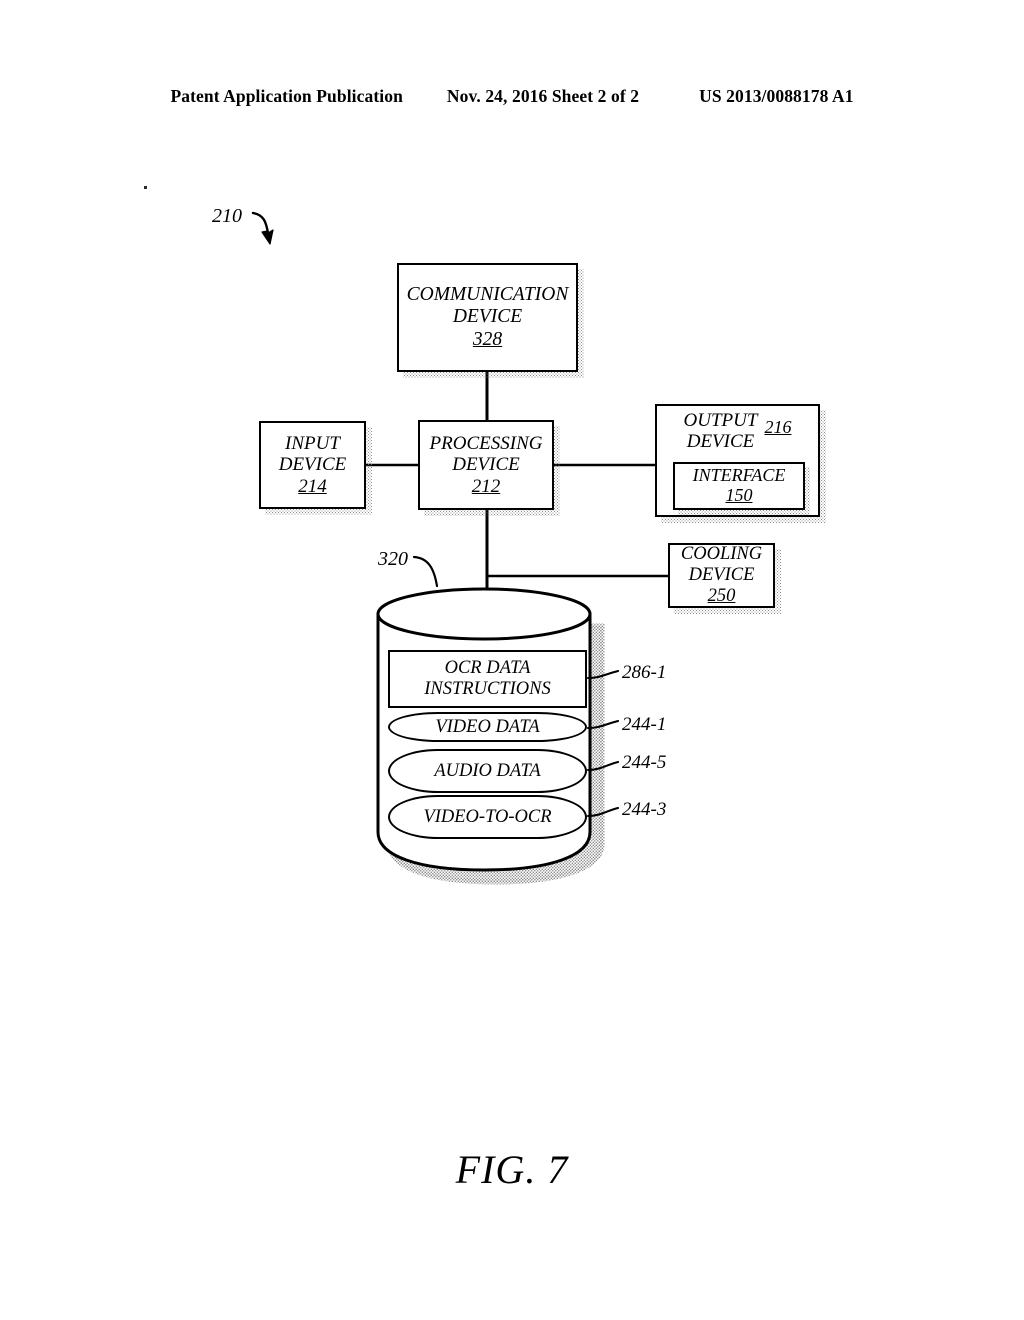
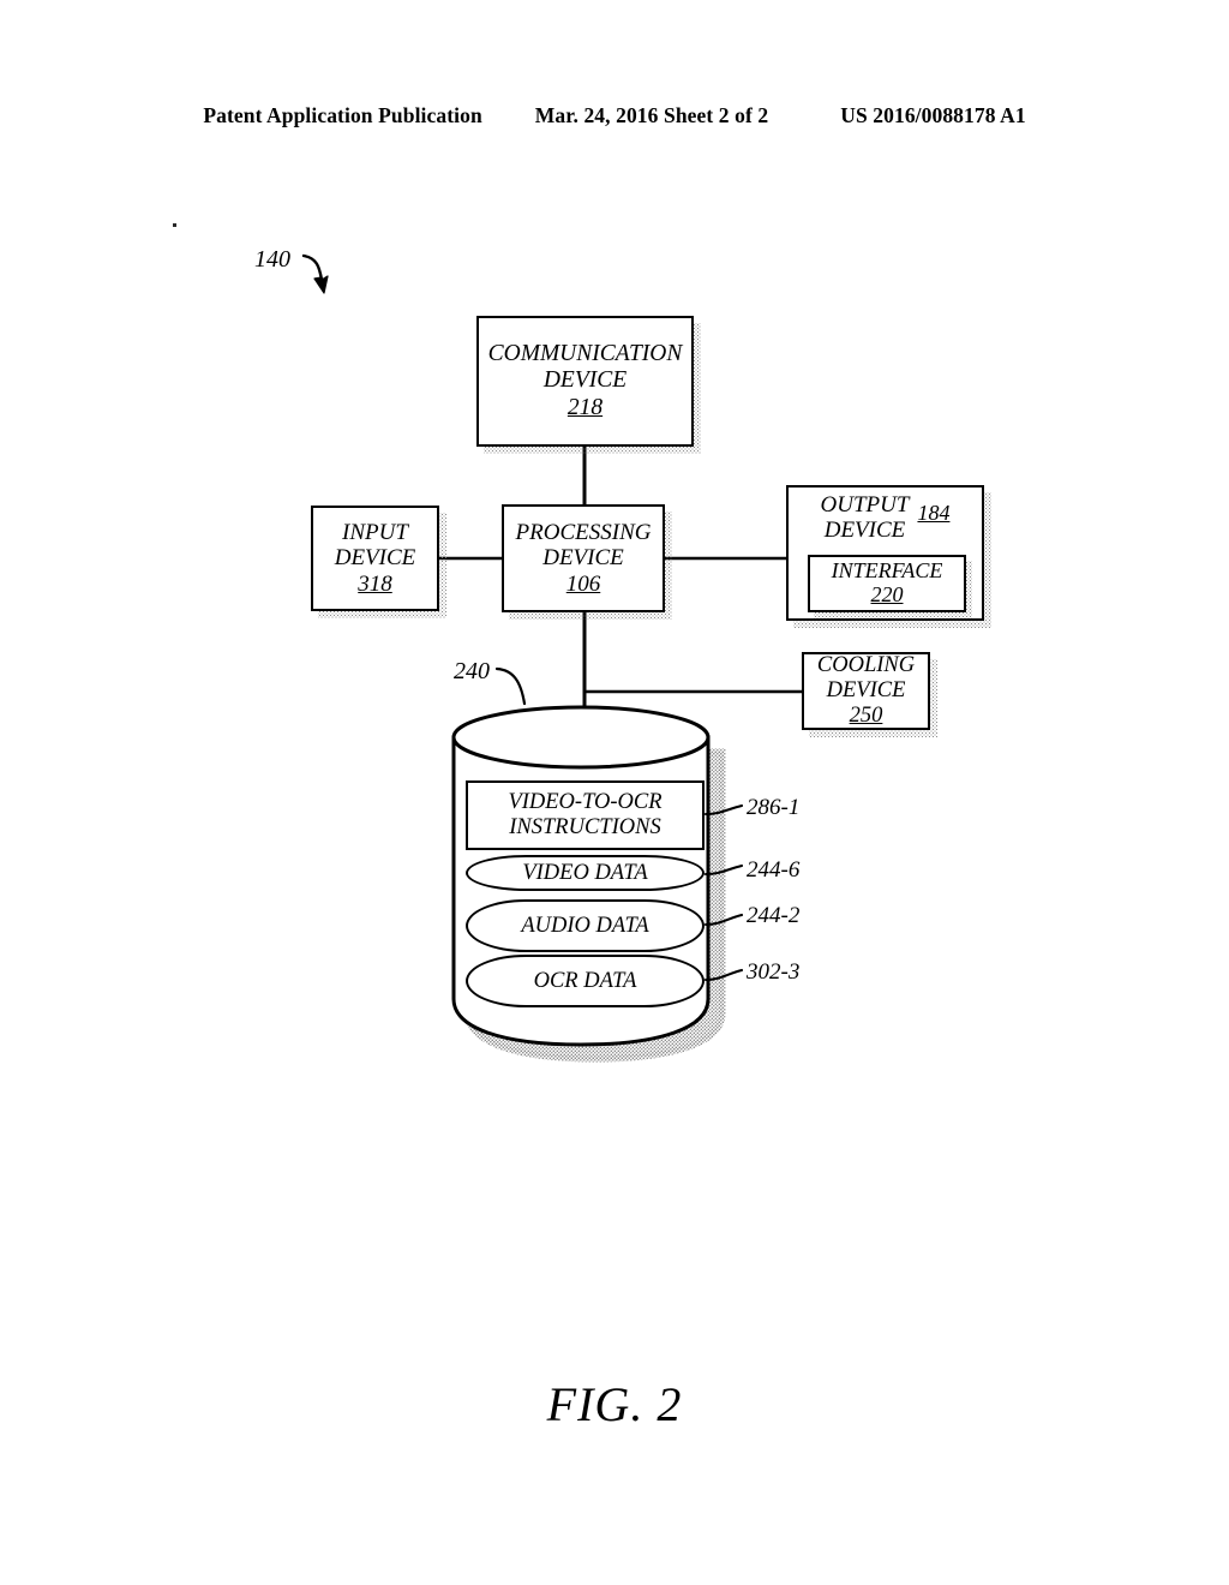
  Patent Application Publication
- Nov. 24, 2016 Sheet 2 of 2
+ Mar. 24, 2016 Sheet 2 of 2
- US 2013/0088178 A1
+ US 2016/0088178 A1
  COMMUNICATION
  DEVICE
- 328
+ 218
  INPUT
  DEVICE
- 214
+ 318
  PROCESSING
  DEVICE
- 212
+ 106
  OUTPUT
  DEVICE
- 216
+ 184
  INTERFACE
- 150
+ 220
  COOLING
  DEVICE
  250
- OCR DATA
+ VIDEO-TO-OCR
  INSTRUCTIONS
  VIDEO DATA
  AUDIO DATA
- VIDEO-TO-OCR
+ OCR DATA
- 210
+ 140
- 320
+ 240
  286-1
- 244-1
+ 244-6
- 244-5
+ 244-2
- 244-3
+ 302-3
- FIG. 7
+ FIG. 2
